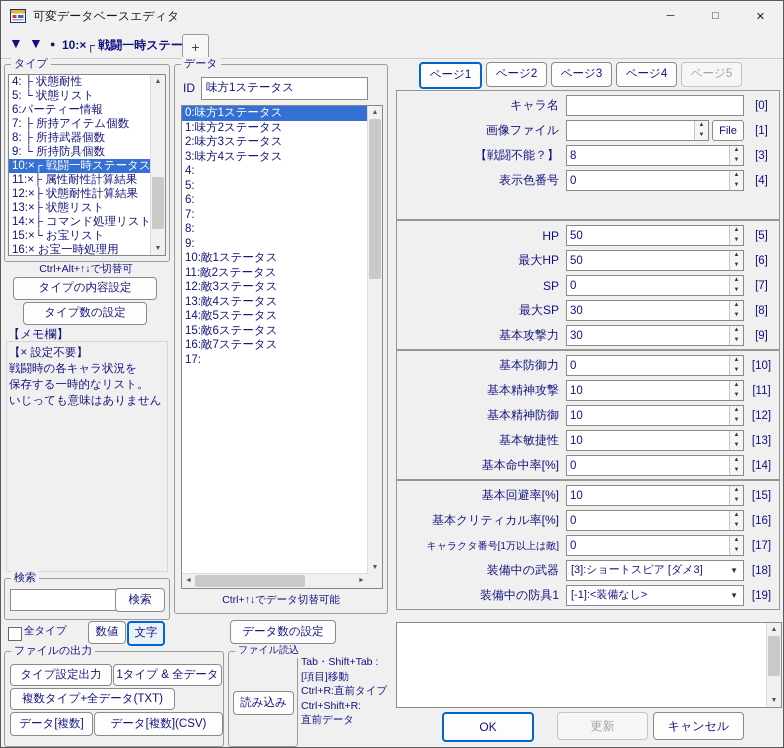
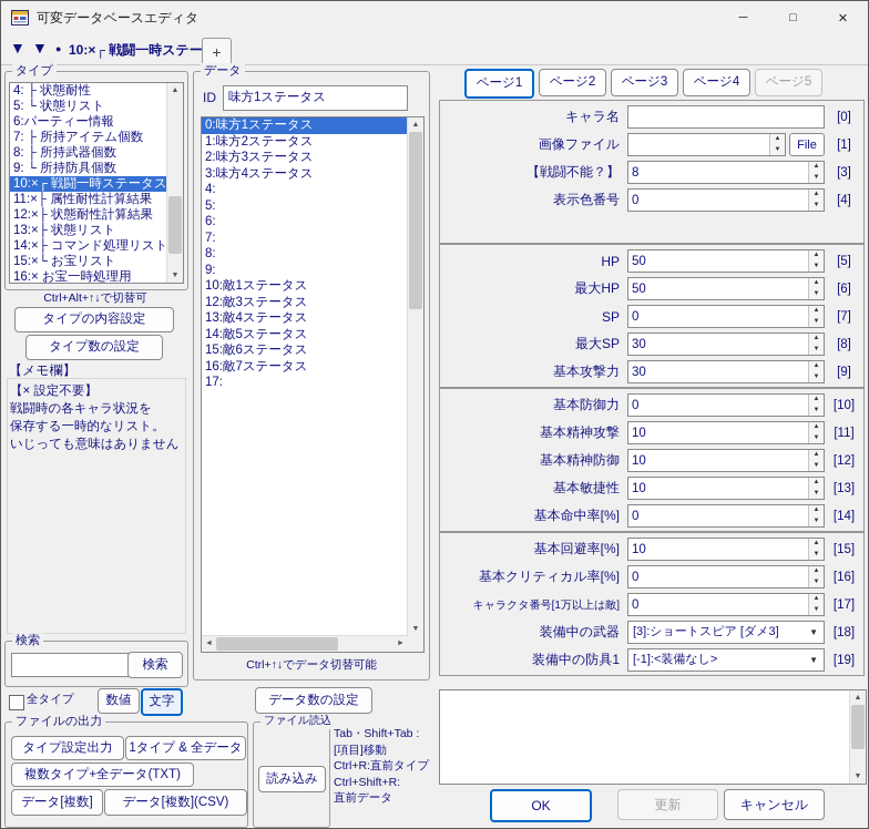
  可変データベースエディタ
  ─
  □
  ✕
  ▼
  ▼
  ●
  10:×┌ 戦闘一時ステー
  +
  タイプ
  4: ├ 状態耐性
  5: └ 状態リスト
  6:パーティー情報
  7: ├ 所持アイテム個数
  8: ├ 所持武器個数
  9: └ 所持防具個数
  10:×┌ 戦闘一時ステータス
  11:×├ 属性耐性計算結果
  12:×├ 状態耐性計算結果
  13:×├ 状態リスト
  14:×├ コマンド処理リスト
  15:×└ お宝リスト
  16:× お宝一時処理用
  Ctrl+Alt+↑↓で切替可
  タイプの内容設定
  タイプ数の設定
  【メモ欄】
  【× 設定不要】
  戦闘時の各キャラ状況を
  保存する一時的なリスト。
  いじっても意味はありません
  検索
  検索
  全タイプ
  数値
  文字
  ファイルの出力
  タイプ設定出力
  1タイプ & 全データ
  複数タイプ+全データ(TXT)
  データ[複数]
  データ[複数](CSV)
  データ
  ID
  味方1ステータス
  0:味方1ステータス
  1:味方2ステータス
  2:味方3ステータス
  3:味方4ステータス
  4:
  5:
  6:
  7:
  8:
  9:
  10:敵1ステータス
- 11:敵2ステータス
  12:敵3ステータス
  13:敵4ステータス
  14:敵5ステータス
  15:敵6ステータス
  16:敵7ステータス
  17:
  Ctrl+↑↓でデータ切替可能
  データ数の設定
  ファイル読込
  読み込み
  Tab・Shift+Tab :
  [項目]移動
  Ctrl+R:直前タイプ
  Ctrl+Shift+R:
  直前データ
  ページ1
  ページ2
  ページ3
  ページ4
  ページ5
  キャラ名
  [0]
  画像ファイル
  File
  [1]
  【戦闘不能？】
  8
  [3]
  表示色番号
  0
  [4]
  HP
  50
  [5]
  最大HP
  50
  [6]
  SP
  0
  [7]
  最大SP
  30
  [8]
  基本攻撃力
  30
  [9]
  基本防御力
  0
  [10]
  基本精神攻撃
  10
  [11]
  基本精神防御
  10
  [12]
  基本敏捷性
  10
  [13]
  基本命中率[%]
  0
  [14]
  基本回避率[%]
  10
  [15]
  基本クリティカル率[%]
  0
  [16]
  キャラクタ番号[1万以上は敵]
  0
  [17]
  装備中の武器
  [3]:ショートスピア [ダメ3]
  ▼
  [18]
  装備中の防具1
  [-1]:<装備なし>
  ▼
  [19]
  OK
  更新
  キャンセル
